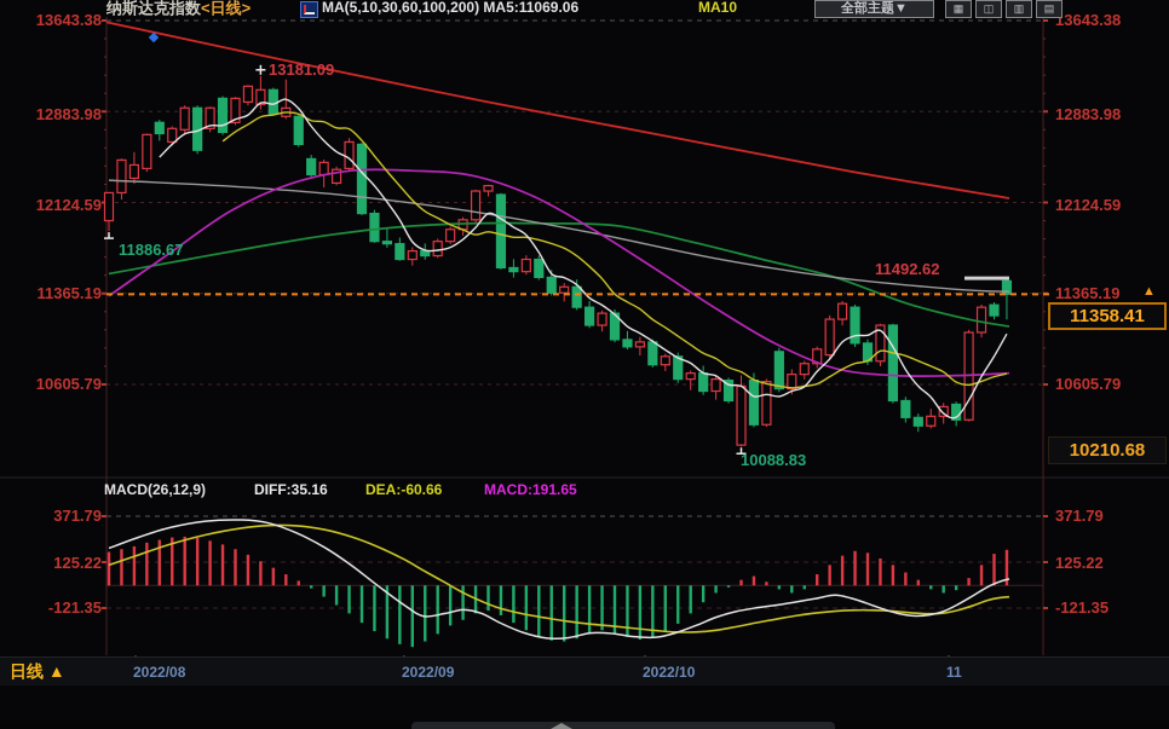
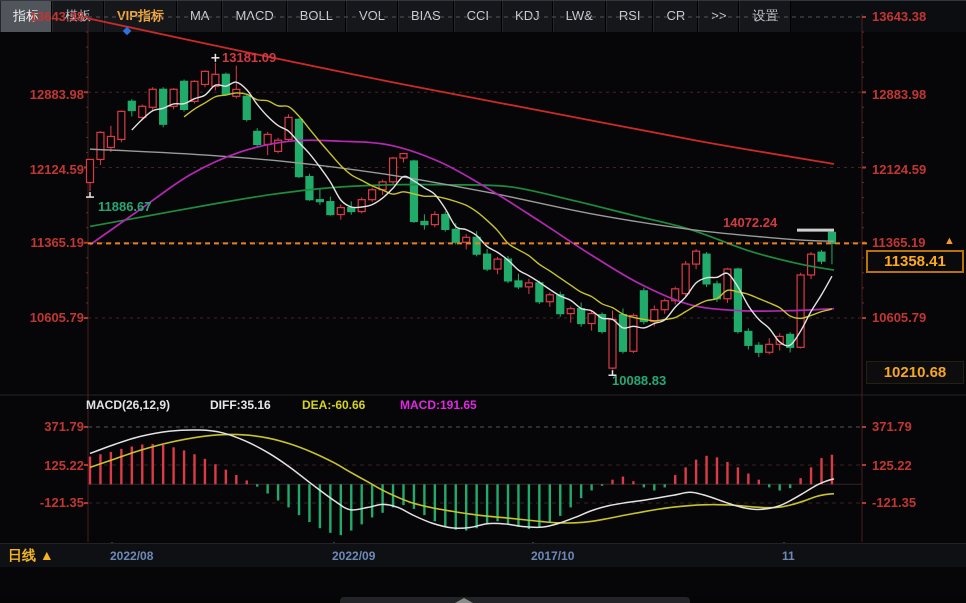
- 纳斯达克指数<日线>
- MA(5,10,30,60,100,200) MA5:11069.06
- MA10
- 全部主题▼
- ▦
- ◫
- ▥
- ▤
  13643.38
  12883.98
  12124.59
  11365.19
  10605.79
  13643.38
  12883.98
  12124.59
  11365.19
  10605.79
  ▲
  11358.41
  10210.68
  13181.09
  11886.67
- 11492.62
+ 14072.24
  10088.83
  MACD(26,12,9)
  DIFF:35.16
  DEA:-60.66
  MACD:191.65
  371.79
  125.22
  -121.35
  371.79
  125.22
  -121.35
  日线 ▲
  2022/08
  2022/09
- 2022/10
+ 2017/10
  11
+ 指标
+ 模板
+ VIP指标
+ MA
+ MACD
+ BOLL
+ VOL
+ BIAS
+ CCI
+ KDJ
+ LW&
+ RSI
+ CR
+ >>
+ 设置
